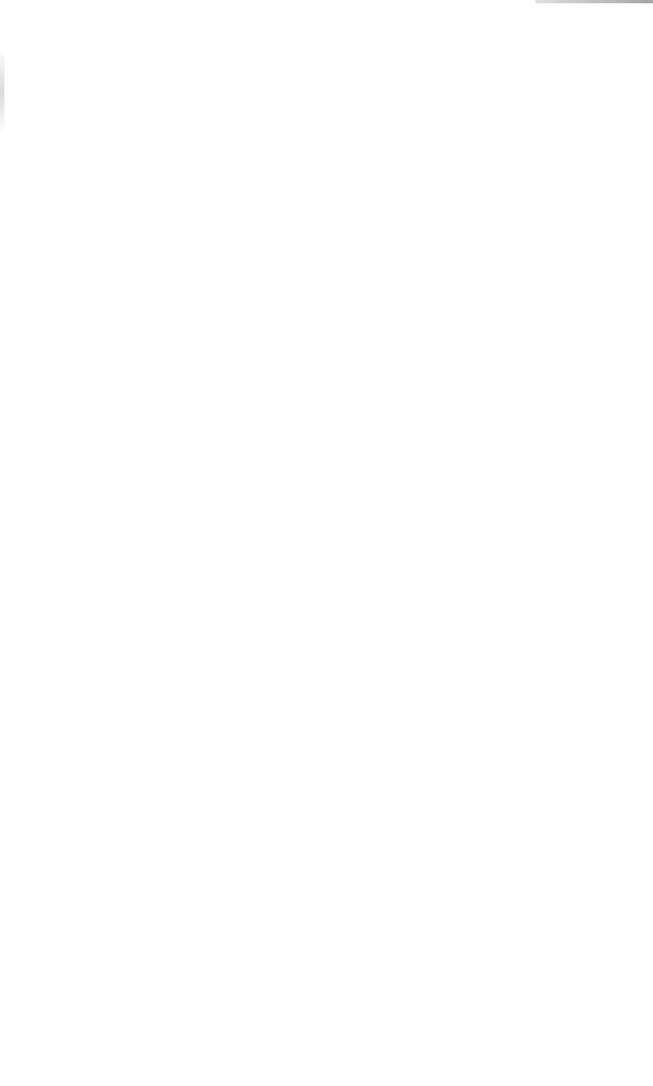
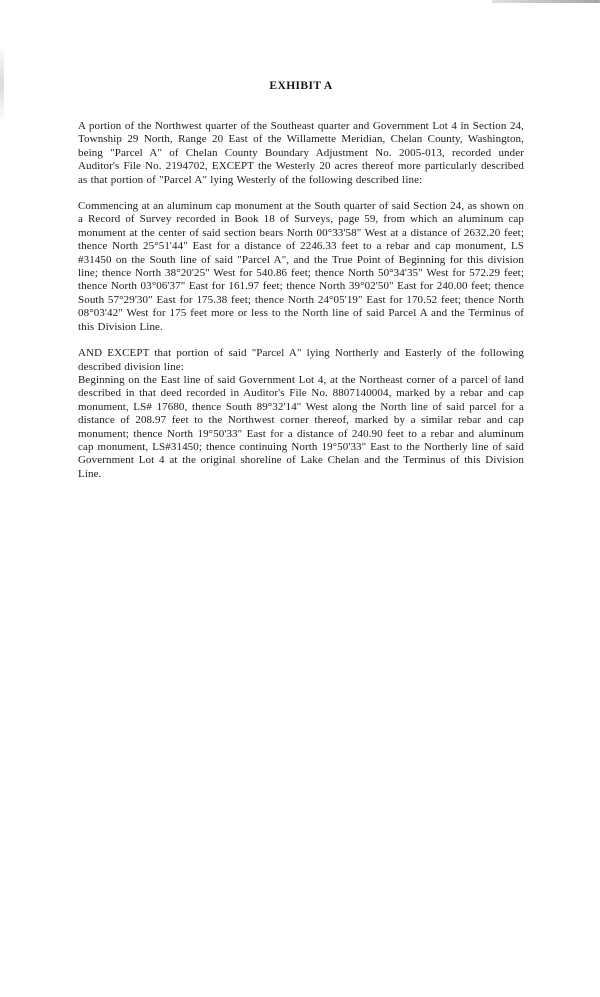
+ EXHIBIT A
+ A portion of the Northwest quarter of the Southeast quarter and Government Lot 4 in Section 24, Township 29 North, Range 20 East of the Willamette Meridian, Chelan County, Washington, being "Parcel A" of Chelan County Boundary Adjustment No. 2005-013, recorded under Auditor's File No. 2194702, EXCEPT the Westerly 20 acres thereof more particularly described as that portion of "Parcel A" lying Westerly of the following described line:
+ Commencing at an aluminum cap monument at the South quarter of said Section 24, as shown on a Record of Survey recorded in Book 18 of Surveys, page 59, from which an aluminum cap monument at the center of said section bears North 00°33'58" West at a distance of 2632.20 feet; thence North 25°51'44" East for a distance of 2246.33 feet to a rebar and cap monument, LS #31450 on the South line of said "Parcel A", and the True Point of Beginning for this division line; thence North 38°20'25" West for 540.86 feet; thence North 50°34'35" West for 572.29 feet; thence North 03°06'37" East for 161.97 feet; thence North 39°02'50" East for 240.00 feet; thence South 57°29'30" East for 175.38 feet; thence North 24°05'19" East for 170.52 feet; thence North 08°03'42" West for 175 feet more or less to the North line of said Parcel A and the Terminus of this Division Line.
+ AND EXCEPT that portion of said "Parcel A" lying Northerly and Easterly of the following described division line:
+ Beginning on the East line of said Government Lot 4, at the Northeast corner of a parcel of land described in that deed recorded in Auditor's File No. 8807140004, marked by a rebar and cap monument, LS# 17680, thence South 89°32'14" West along the North line of said parcel for a distance of 208.97 feet to the Northwest corner thereof, marked by a similar rebar and cap monument; thence North 19°50'33" East for a distance of 240.90 feet to a rebar and aluminum cap monument, LS#31450; thence continuing North 19°50'33" East to the Northerly line of said Government Lot 4 at the original shoreline of Lake Chelan and the Terminus of this Division Line.
